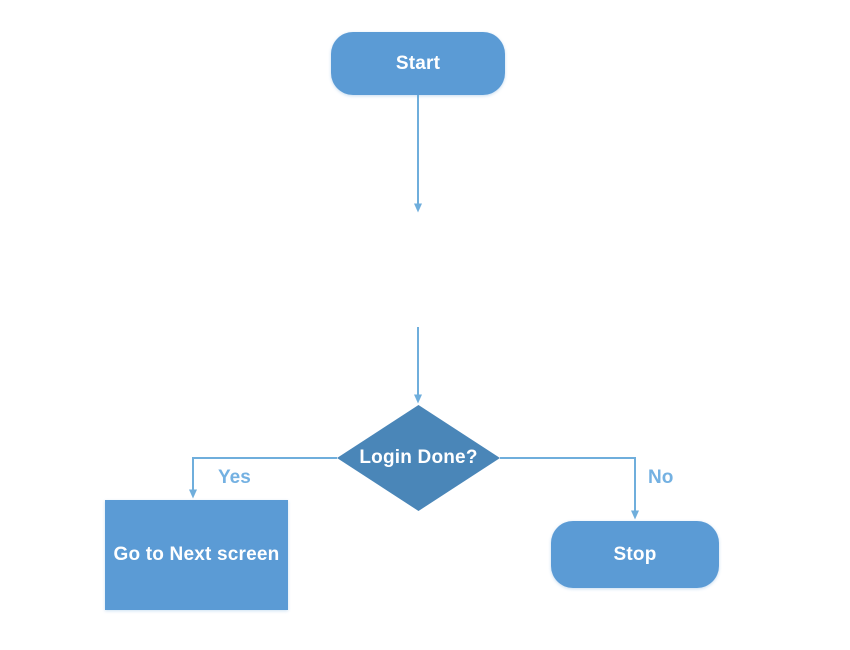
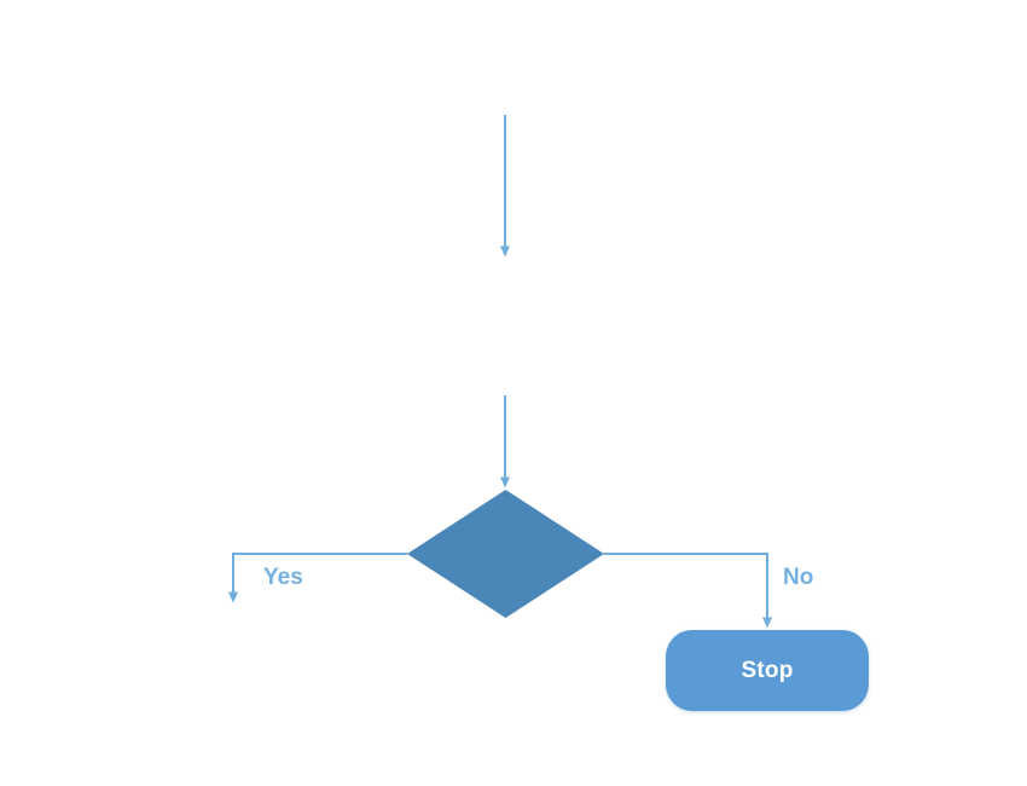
- Start
- Login Done?
- Go to Next screen
  Stop
  Yes
  No
